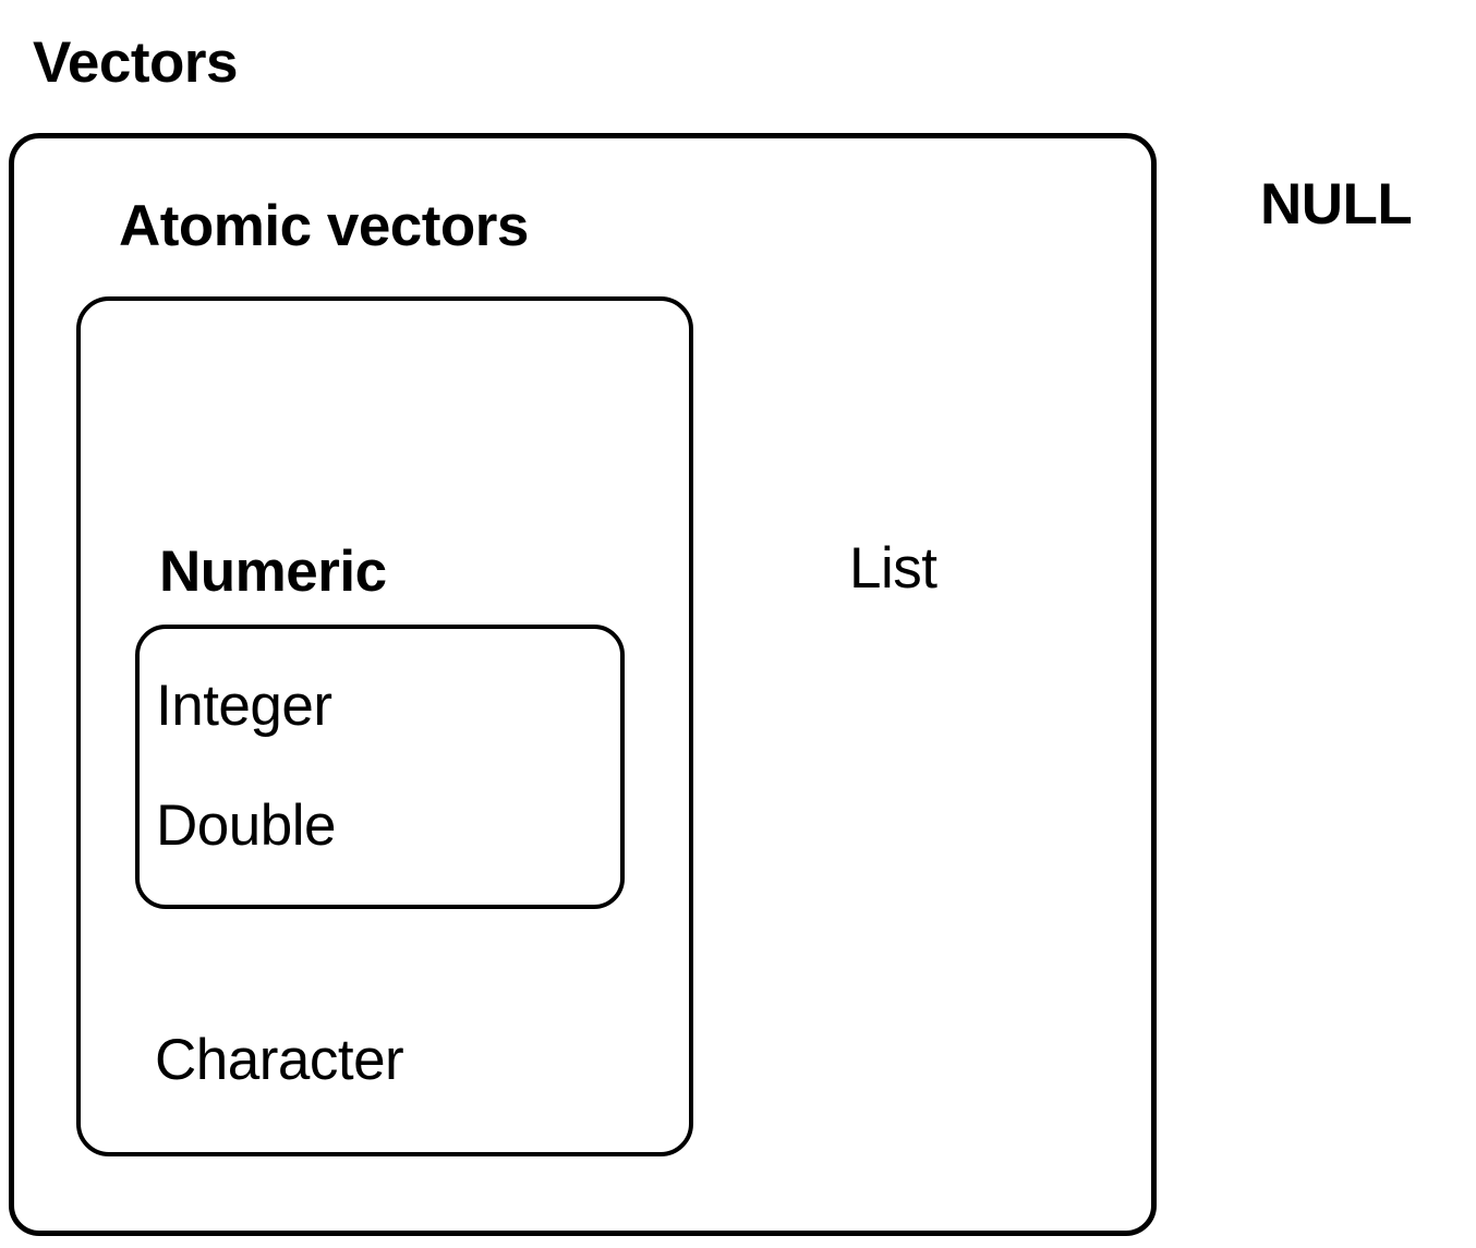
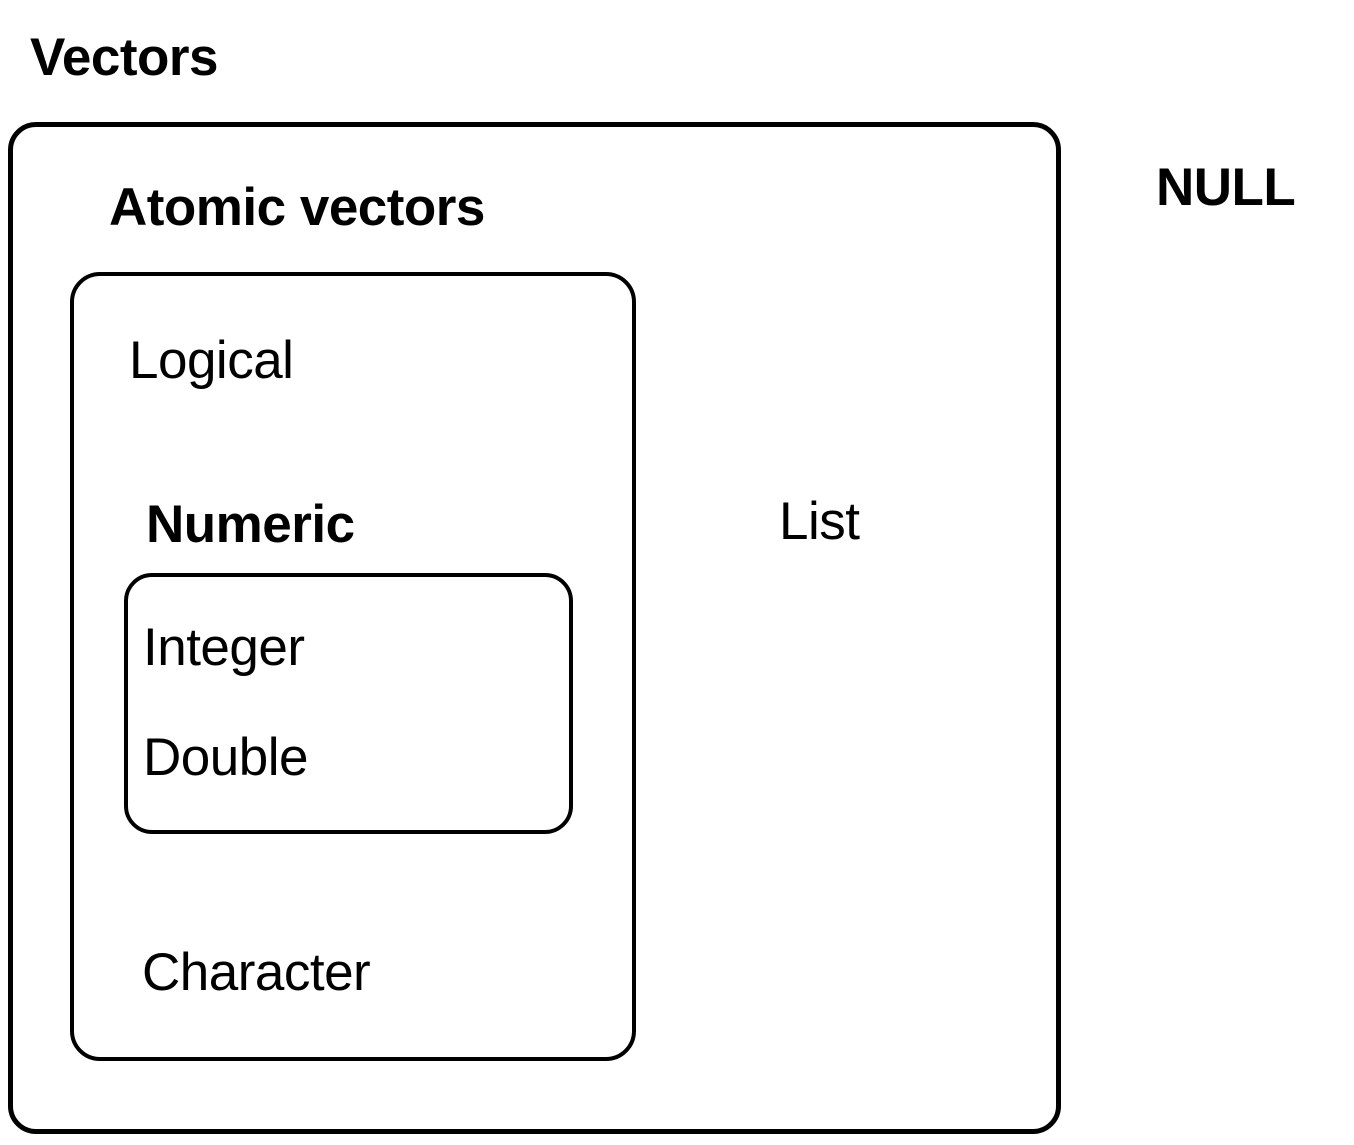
  Vectors
  NULL
  Atomic vectors
+ Logical
  Numeric
  Integer
  Double
  Character
  List
